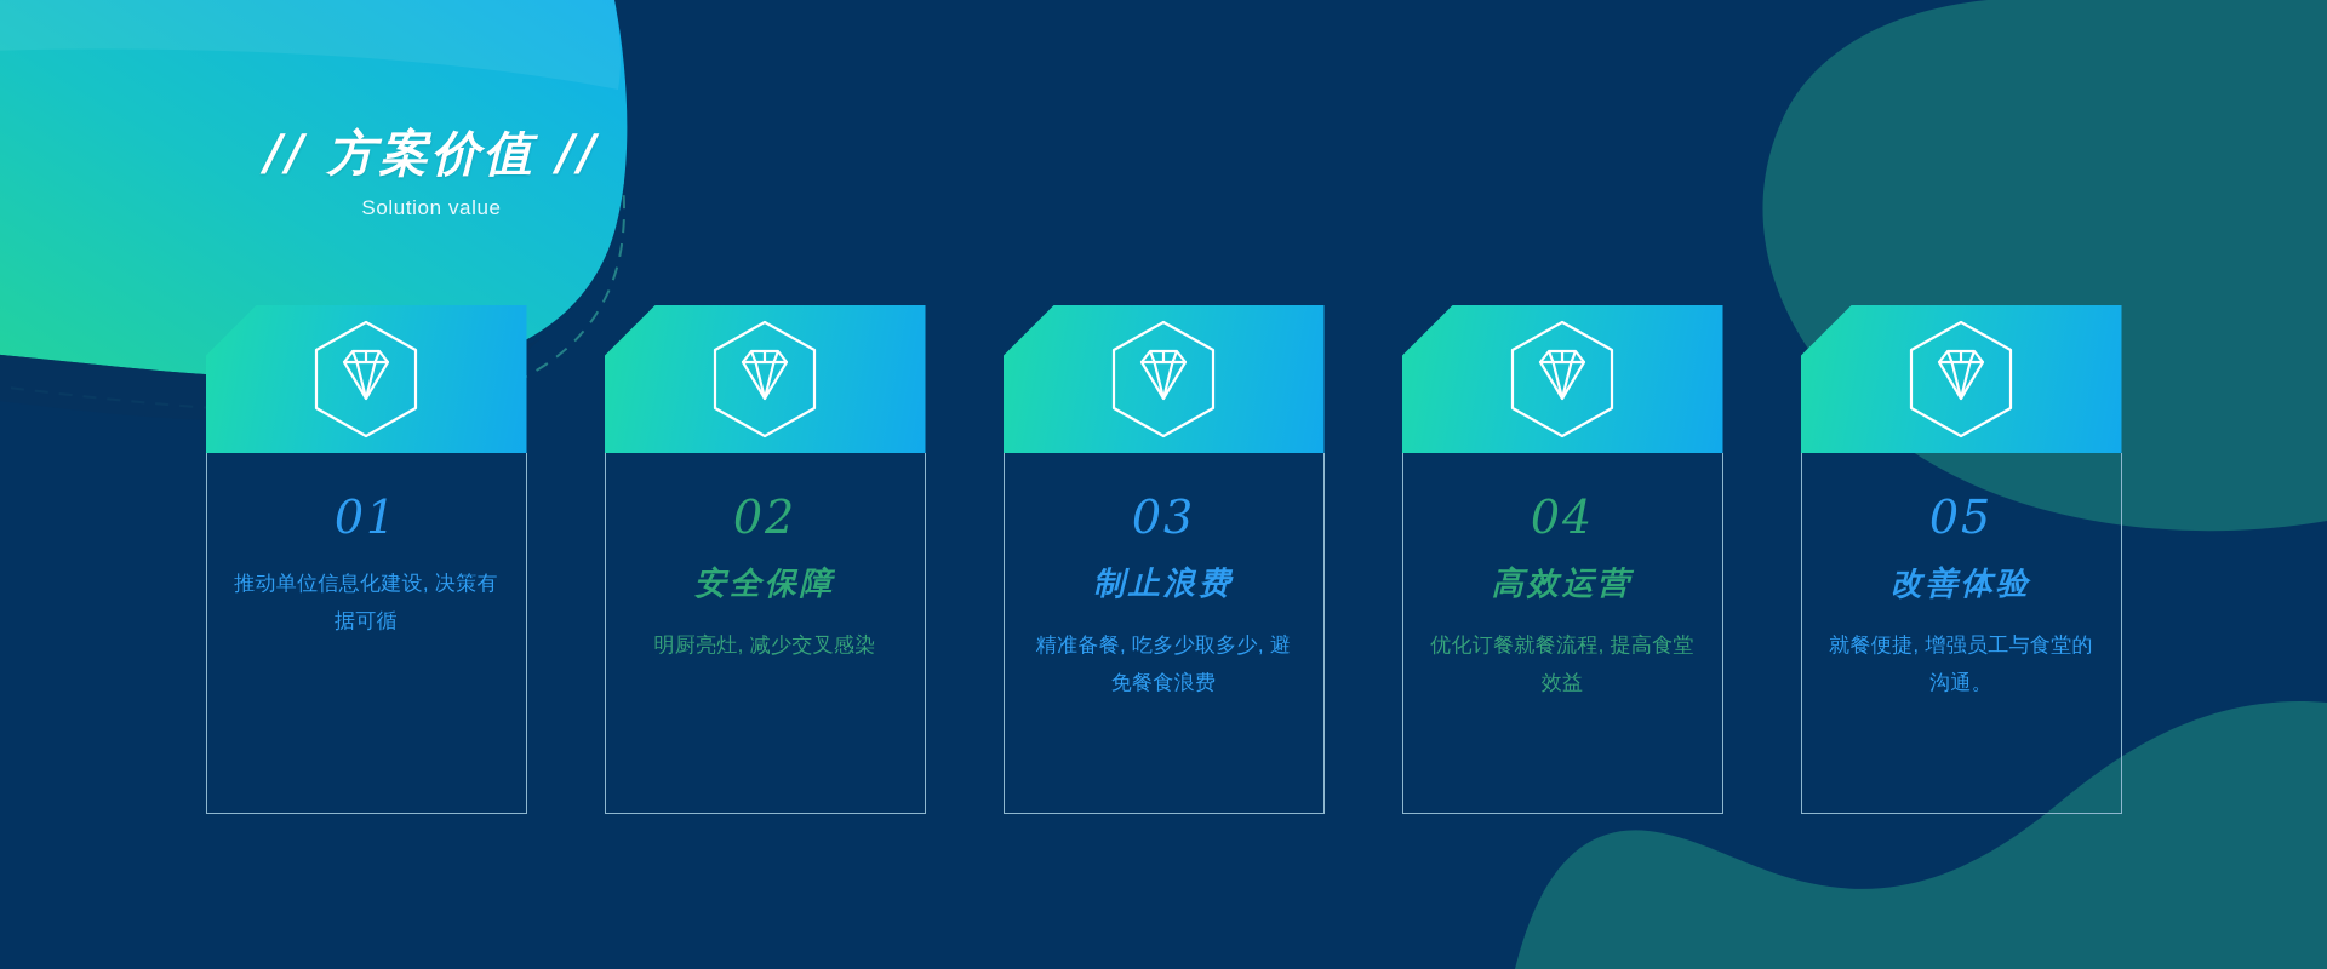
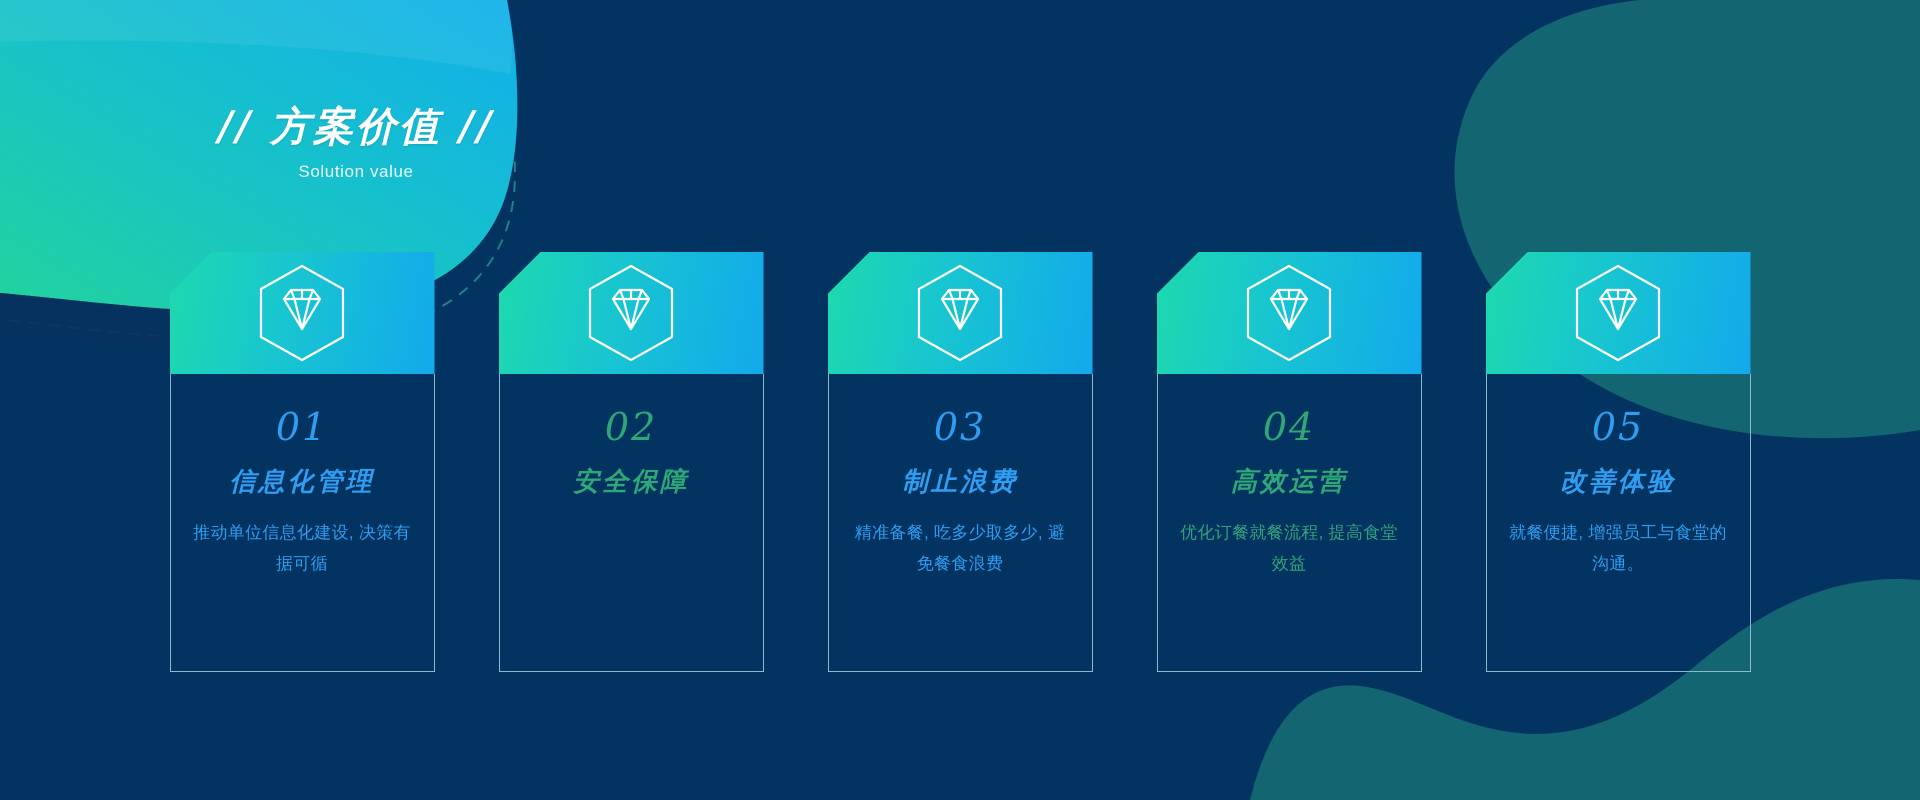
  // 方案价值 //
  Solution value
  01
+ 信息化管理
  推动单位信息化建设, 决策有据可循
  02
  安全保障
- 明厨亮灶, 减少交叉感染
  03
  制止浪费
  精准备餐, 吃多少取多少, 避免餐食浪费
  04
  高效运营
  优化订餐就餐流程, 提高食堂效益
  05
  改善体验
  就餐便捷, 增强员工与食堂的沟通。
